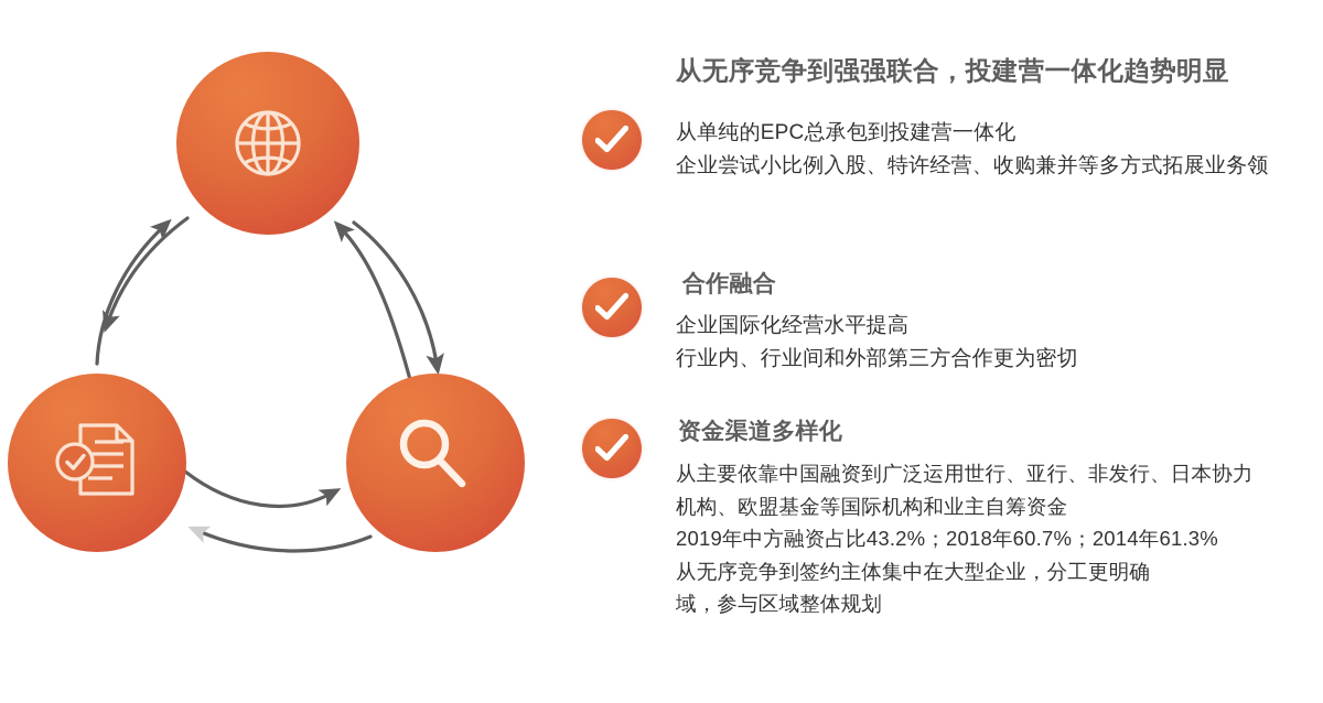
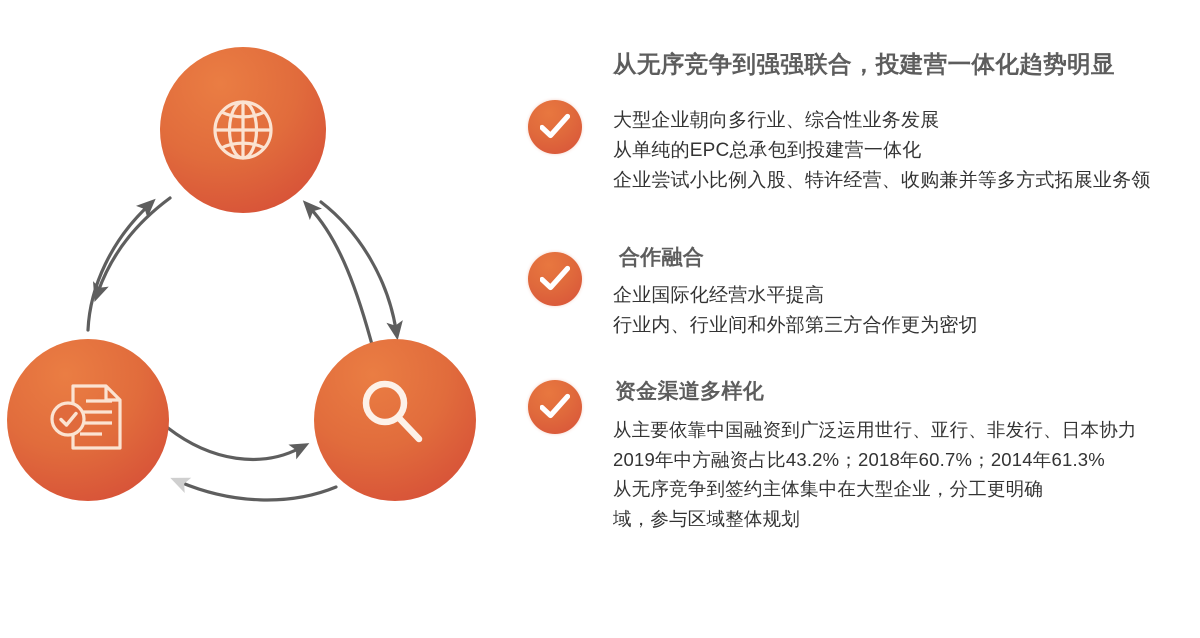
  从无序竞争到强强联合，投建营一体化趋势明显
+ 大型企业朝向多行业、综合性业务发展
  从单纯的EPC总承包到投建营一体化
  企业尝试小比例入股、特许经营、收购兼并等多方式拓展业务领
  合作融合
  企业国际化经营水平提高
  行业内、行业间和外部第三方合作更为密切
  资金渠道多样化
  从主要依靠中国融资到广泛运用世行、亚行、非发行、日本协力
- 机构、欧盟基金等国际机构和业主自筹资金
  2019年中方融资占比43.2%；2018年60.7%；2014年61.3%
  从无序竞争到签约主体集中在大型企业，分工更明确
  域，参与区域整体规划
